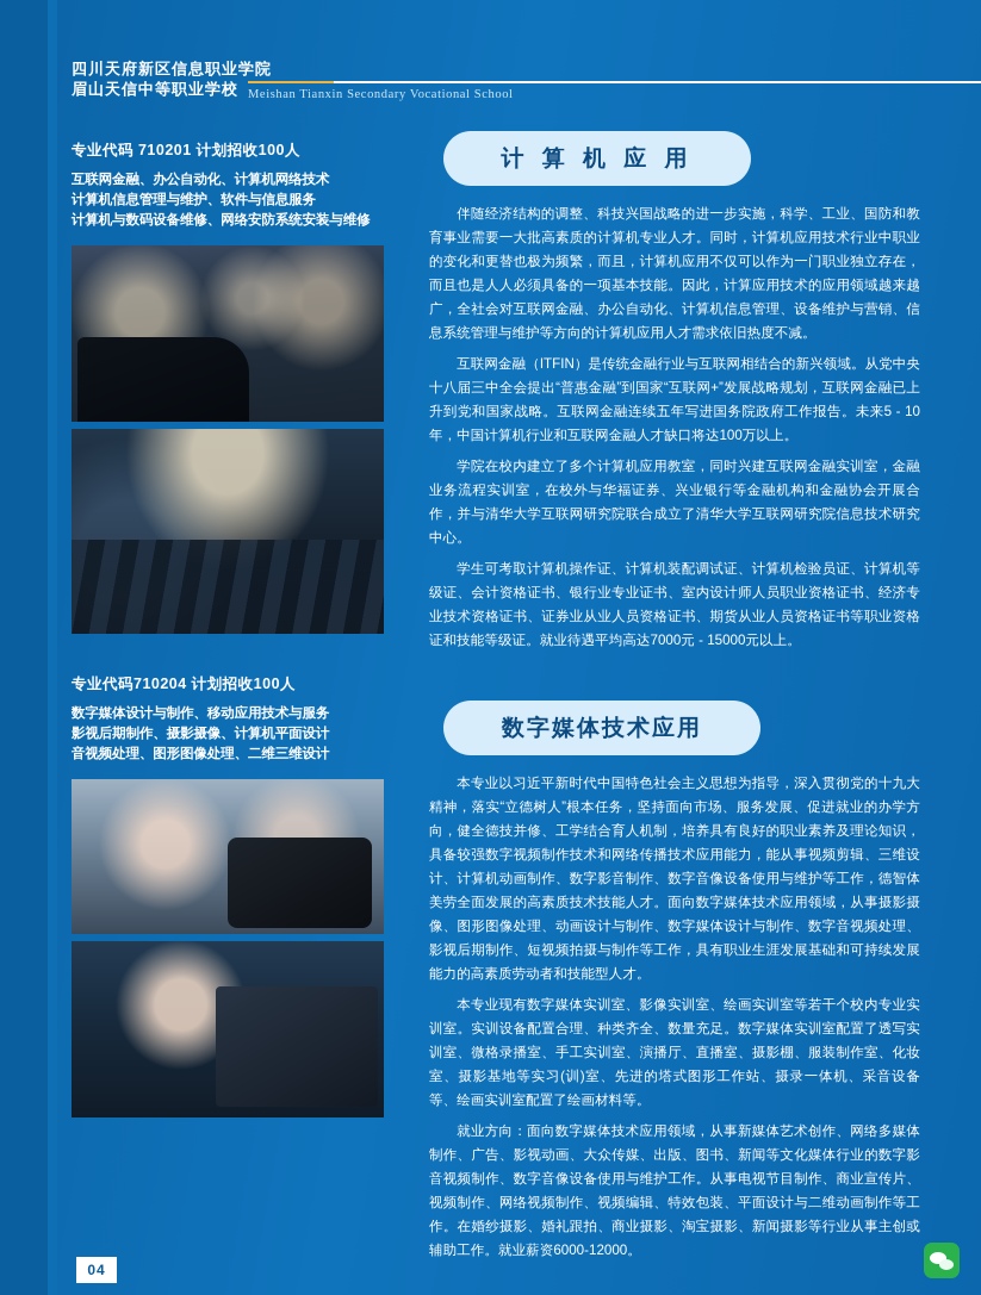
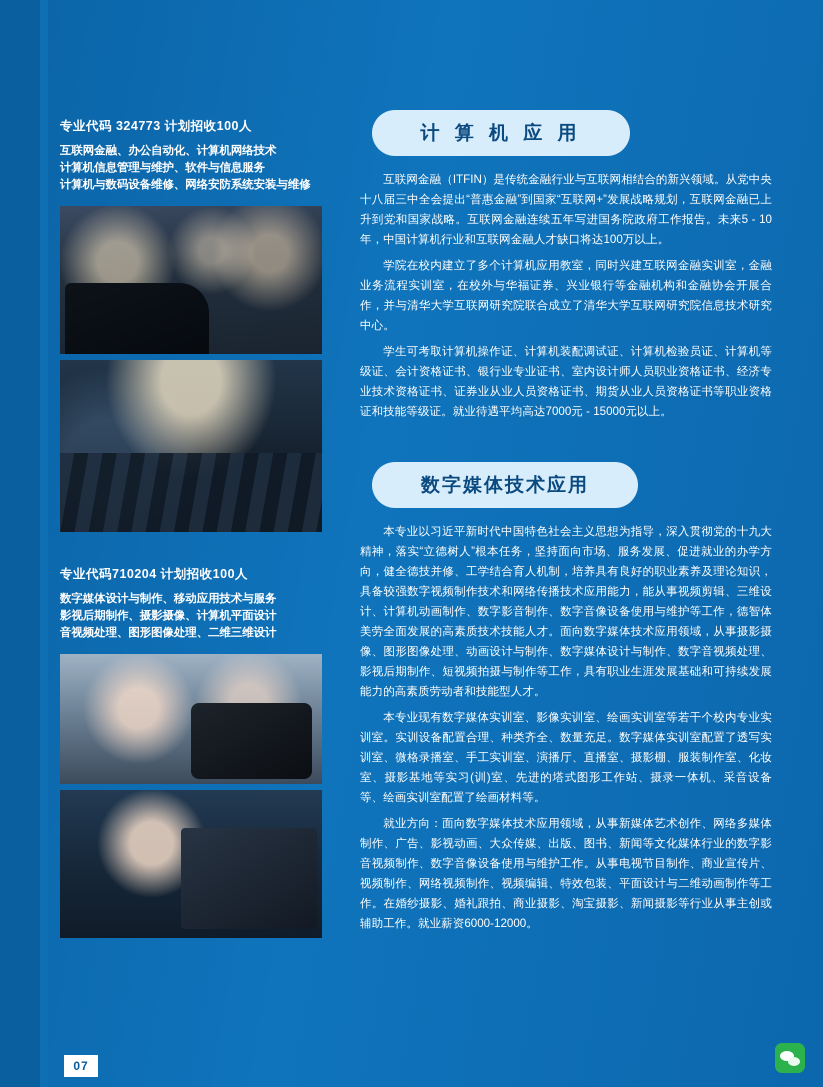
- 四川天府新区信息职业学院
- 眉山天信中等职业学校
- Meishan Tianxin Secondary Vocational School
- 专业代码 710201 计划招收100人
+ 专业代码 324773 计划招收100人
  互联网金融、办公自动化、计算机网络技术
  计算机信息管理与维护、软件与信息服务
  计算机与数码设备维修、网络安防系统安装与维修
  专业代码710204 计划招收100人
  数字媒体设计与制作、移动应用技术与服务
  影视后期制作、摄影摄像、计算机平面设计
  音视频处理、图形图像处理、二维三维设计
  计 算 机 应 用
- 伴随经济结构的调整、科技兴国战略的进一步实施，科学、工业、国防和教育事业需要一大批高素质的计算机专业人才。同时，计算机应用技术行业中职业的变化和更替也极为频繁，而且，计算机应用不仅可以作为一门职业独立存在，而且也是人人必须具备的一项基本技能。因此，计算应用技术的应用领域越来越广，全社会对互联网金融、办公自动化、计算机信息管理、设备维护与营销、信息系统管理与维护等方向的计算机应用人才需求依旧热度不减。
  互联网金融（ITFIN）是传统金融行业与互联网相结合的新兴领域。从党中央十八届三中全会提出“普惠金融”到国家“互联网+”发展战略规划，互联网金融已上升到党和国家战略。互联网金融连续五年写进国务院政府工作报告。未来5 - 10年，中国计算机行业和互联网金融人才缺口将达100万以上。
  学院在校内建立了多个计算机应用教室，同时兴建互联网金融实训室，金融业务流程实训室，在校外与华福证券、兴业银行等金融机构和金融协会开展合作，并与清华大学互联网研究院联合成立了清华大学互联网研究院信息技术研究中心。
  学生可考取计算机操作证、计算机装配调试证、计算机检验员证、计算机等级证、会计资格证书、银行业专业证书、室内设计师人员职业资格证书、经济专业技术资格证书、证券业从业人员资格证书、期货从业人员资格证书等职业资格证和技能等级证。就业待遇平均高达7000元 - 15000元以上。
  数字媒体技术应用
  本专业以习近平新时代中国特色社会主义思想为指导，深入贯彻党的十九大精神，落实“立德树人”根本任务，坚持面向市场、服务发展、促进就业的办学方向，健全德技并修、工学结合育人机制，培养具有良好的职业素养及理论知识，具备较强数字视频制作技术和网络传播技术应用能力，能从事视频剪辑、三维设计、计算机动画制作、数字影音制作、数字音像设备使用与维护等工作，德智体美劳全面发展的高素质技术技能人才。面向数字媒体技术应用领域，从事摄影摄像、图形图像处理、动画设计与制作、数字媒体设计与制作、数字音视频处理、影视后期制作、短视频拍摄与制作等工作，具有职业生涯发展基础和可持续发展能力的高素质劳动者和技能型人才。
  本专业现有数字媒体实训室、影像实训室、绘画实训室等若干个校内专业实训室。实训设备配置合理、种类齐全、数量充足。数字媒体实训室配置了透写实训室、微格录播室、手工实训室、演播厅、直播室、摄影棚、服装制作室、化妆室、摄影基地等实习(训)室、先进的塔式图形工作站、摄录一体机、采音设备等、绘画实训室配置了绘画材料等。
  就业方向：面向数字媒体技术应用领域，从事新媒体艺术创作、网络多媒体制作、广告、影视动画、大众传媒、出版、图书、新闻等文化媒体行业的数字影音视频制作、数字音像设备使用与维护工作。从事电视节目制作、商业宣传片、视频制作、网络视频制作、视频编辑、特效包装、平面设计与二维动画制作等工作。在婚纱摄影、婚礼跟拍、商业摄影、淘宝摄影、新闻摄影等行业从事主创或辅助工作。就业薪资6000-12000。
- 04
+ 07
